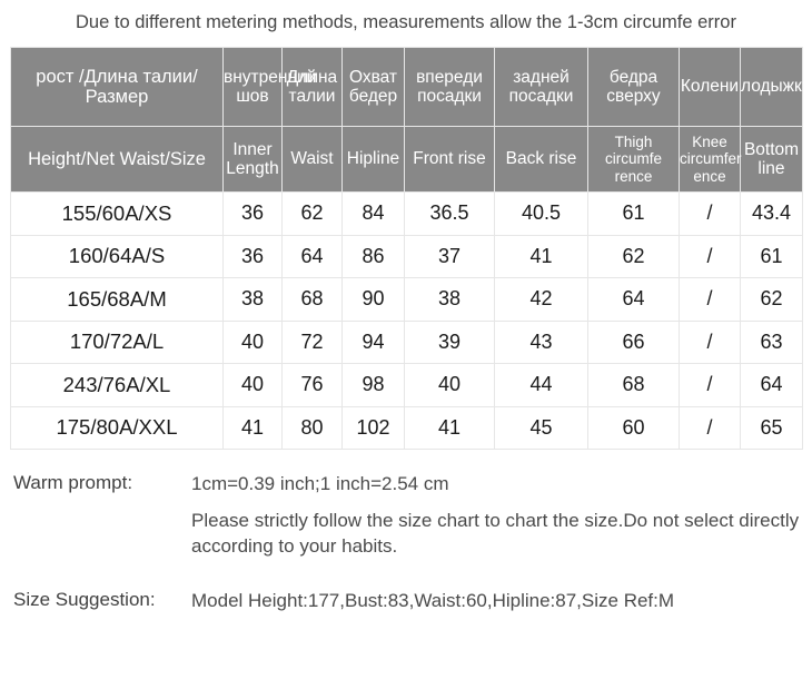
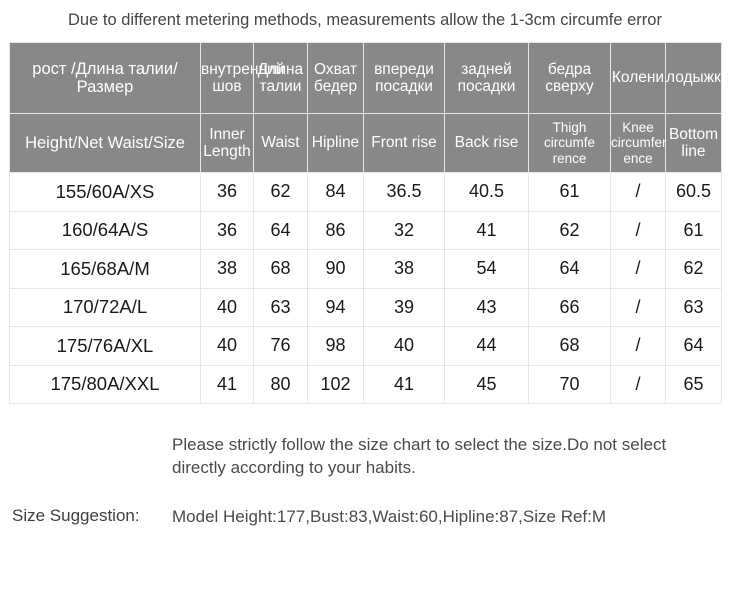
  Due to different metering methods, measurements allow the 1-3cm circumfe error
  рост /Длина талии/Размер	внутрен шов	Длина талии	Охват бедер	впереди посадки	задней посадки	бедра сверху	Колени	лодыжки
  Height/Net Waist/Size	Inner Length	Waist	Hipline	Front rise	Back rise	Thigh circumfe rence	Knee circumfer ence	Bottom line
- 155/60A/XS	36	62	84	36.5	40.5	61	/	43.4
+ 155/60A/XS	36	62	84	36.5	40.5	61	/	60.5
- 160/64A/S	36	64	86	37	41	62	/	61
+ 160/64A/S	36	64	86	32	41	62	/	61
- 165/68A/M	38	68	90	38	42	64	/	62
+ 165/68A/M	38	68	90	38	54	64	/	62
- 170/72A/L	40	72	94	39	43	66	/	63
+ 170/72A/L	40	63	94	39	43	66	/	63
- 243/76A/XL	40	76	98	40	44	68	/	64
+ 175/76A/XL	40	76	98	40	44	68	/	64
- 175/80A/XXL	41	80	102	41	45	60	/	65
+ 175/80A/XXL	41	80	102	41	45	70	/	65
- Warm prompt:
- 1cm=0.39 inch;1 inch=2.54 cm
- Please strictly follow the size chart to chart the size.Do not select directly according to your habits.
+ Please strictly follow the size chart to select the size.Do not select directly according to your habits.
  Size Suggestion:
  Model Height:177,Bust:83,Waist:60,Hipline:87,Size Ref:M
